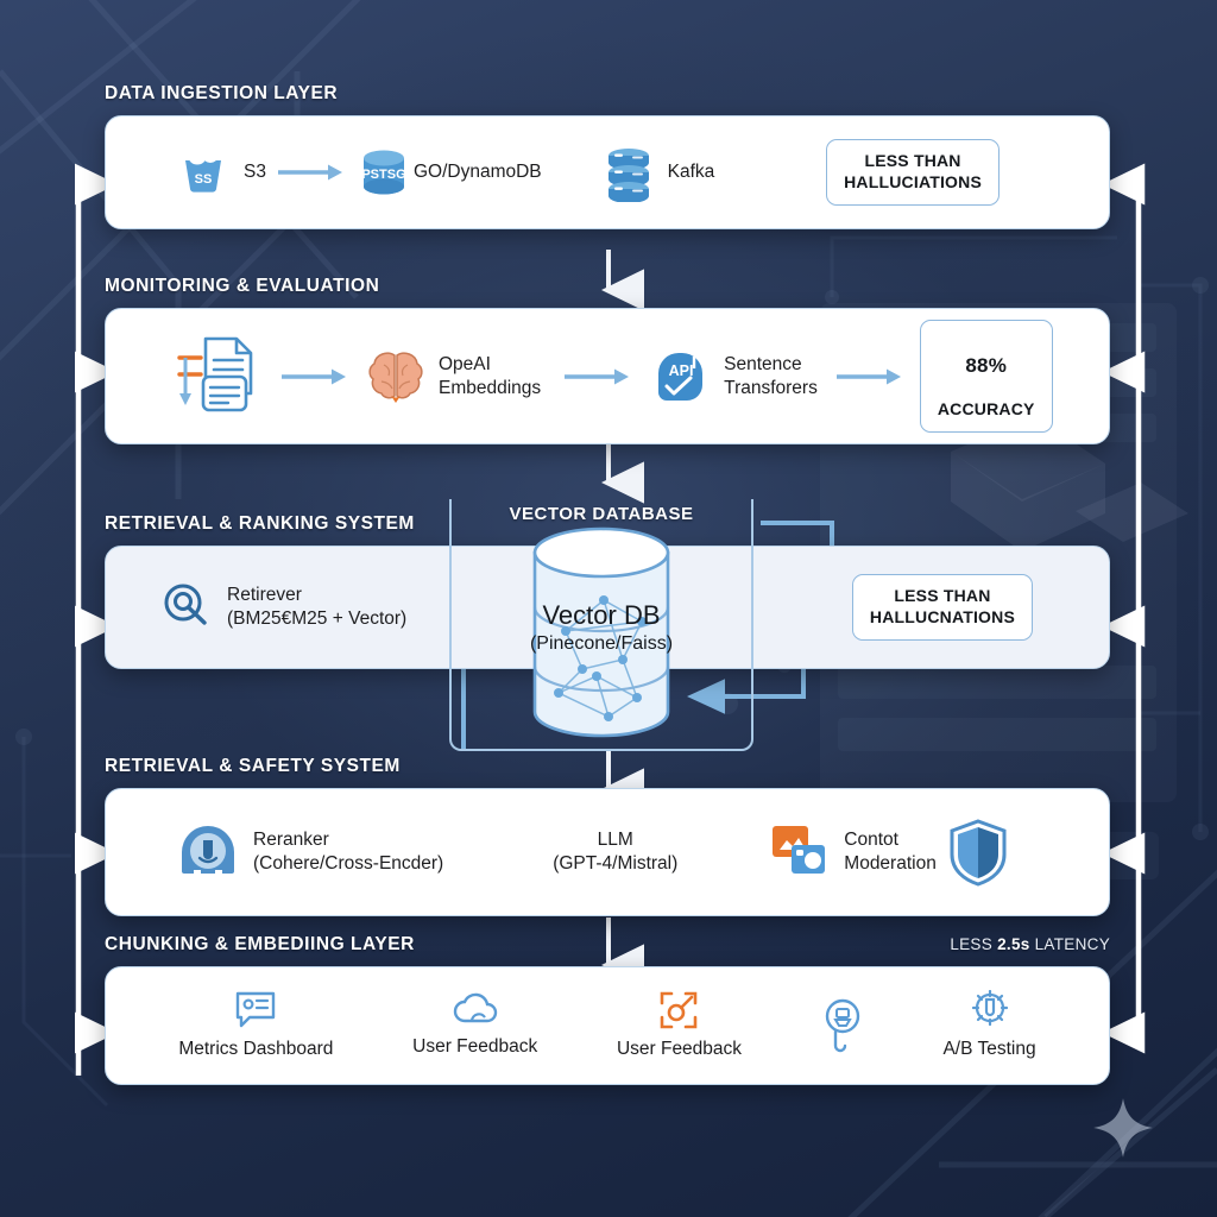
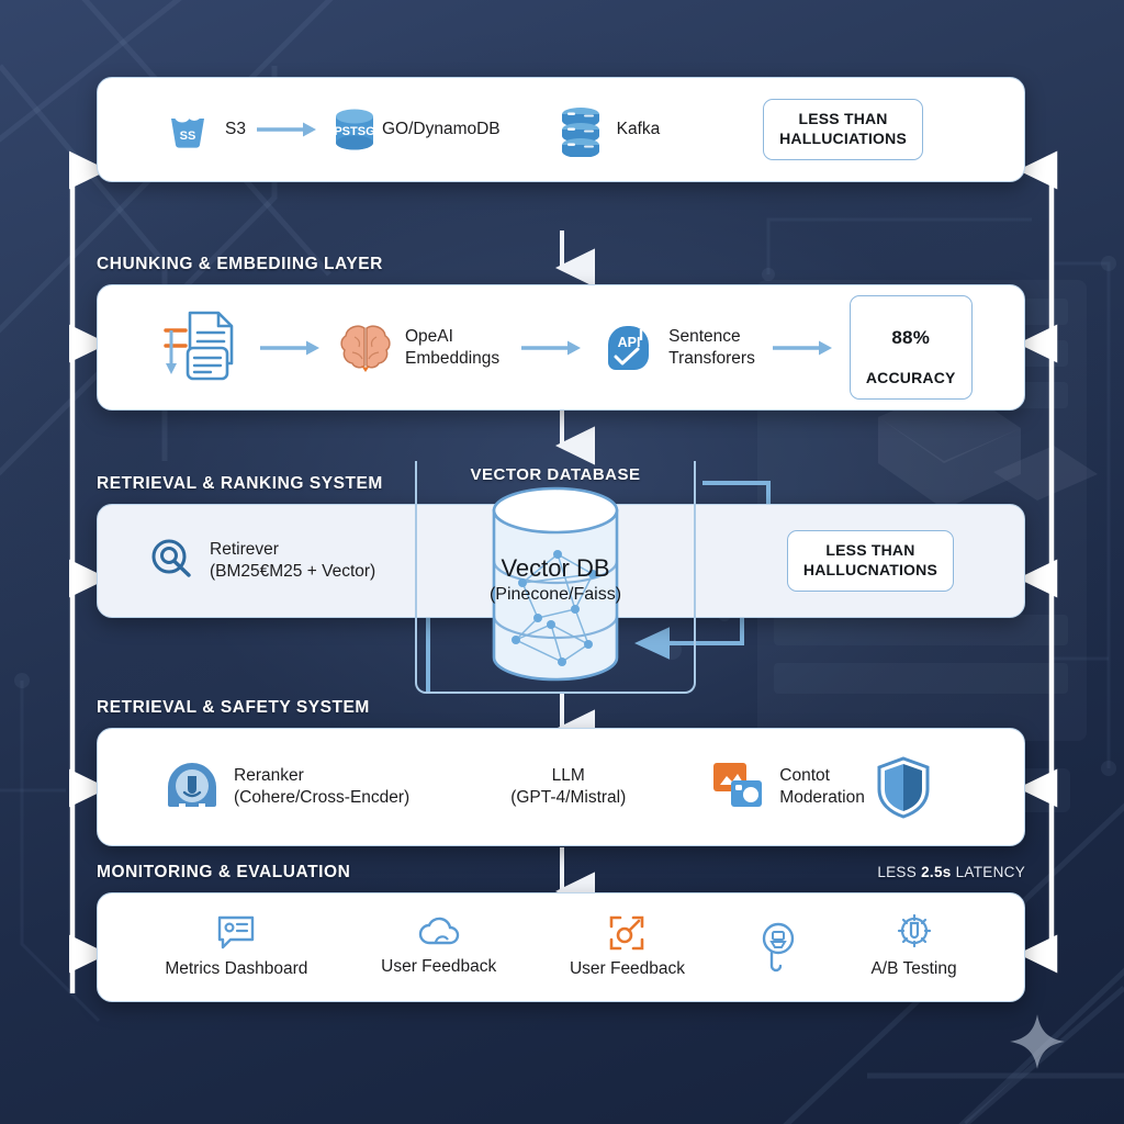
- DATA INGESTION LAYER
  SS
  S3
  PSTSG
  GO/DynamoDB
  Kafka
  LESS THAN
  HALLUCIATIONS
- MONITORING & EVALUATION
+ CHUNKING & EMBEDIING LAYER
  OpeAI
  Embeddings
  API
  Sentence
  Transforers
  88%
  ACCURACY
  RETRIEVAL & RANKING SYSTEM
  Retirever
  (BM25€M25 + Vector)
  LESS THAN
  HALLUCNATIONS
  VECTOR DATABASE
  Vector DB
  (Pinecone/Faiss)
  RETRIEVAL & SAFETY SYSTEM
  Reranker
  (Cohere/Cross-Encder)
  LLM
  (GPT-4/Mistral)
  Contot
  Moderation
- CHUNKING & EMBEDIING LAYER
+ MONITORING & EVALUATION
  LESS 2.5s LATENCY
  Metrics Dashboard
  User Feedback
  User Feedback
  A/B Testing
